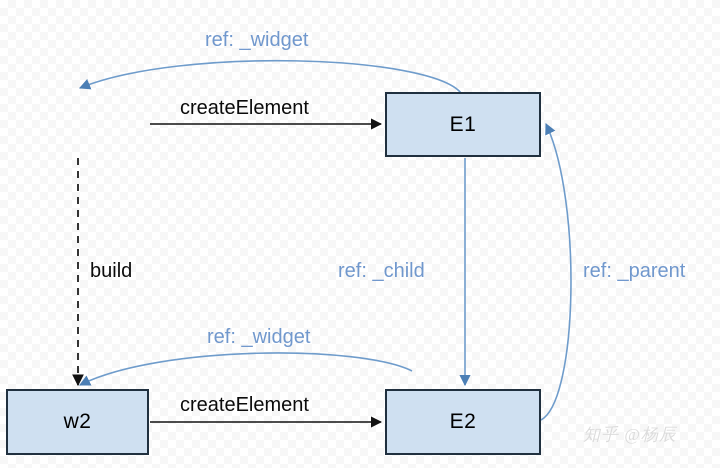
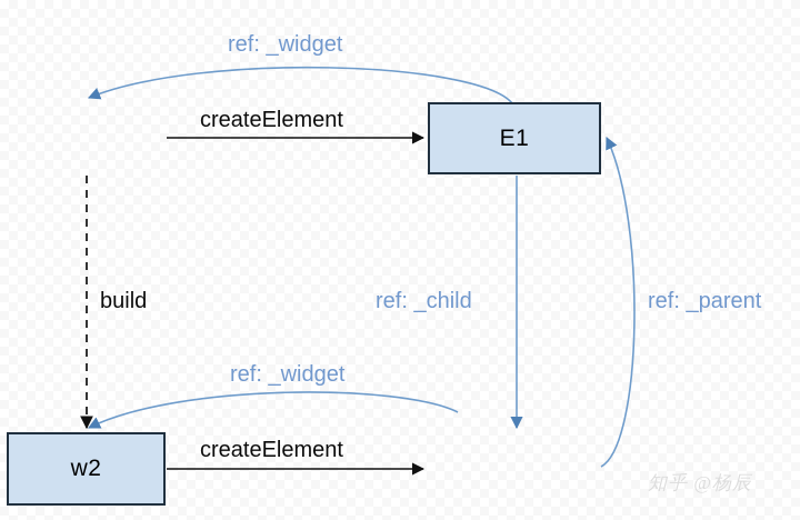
  E1
  w2
- E2
  ref: _widget
  createElement
  build
  ref: _child
  ref: _parent
  ref: _widget
  createElement
  知乎 @杨辰
